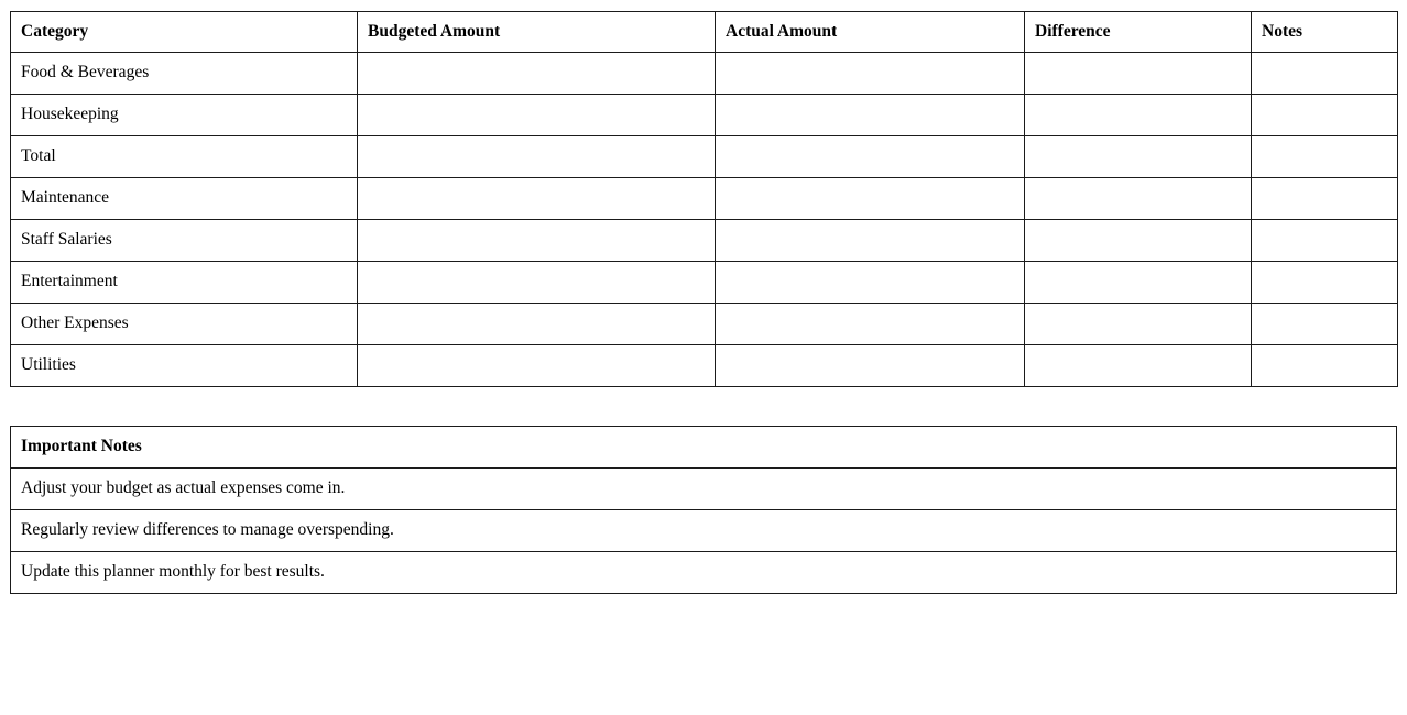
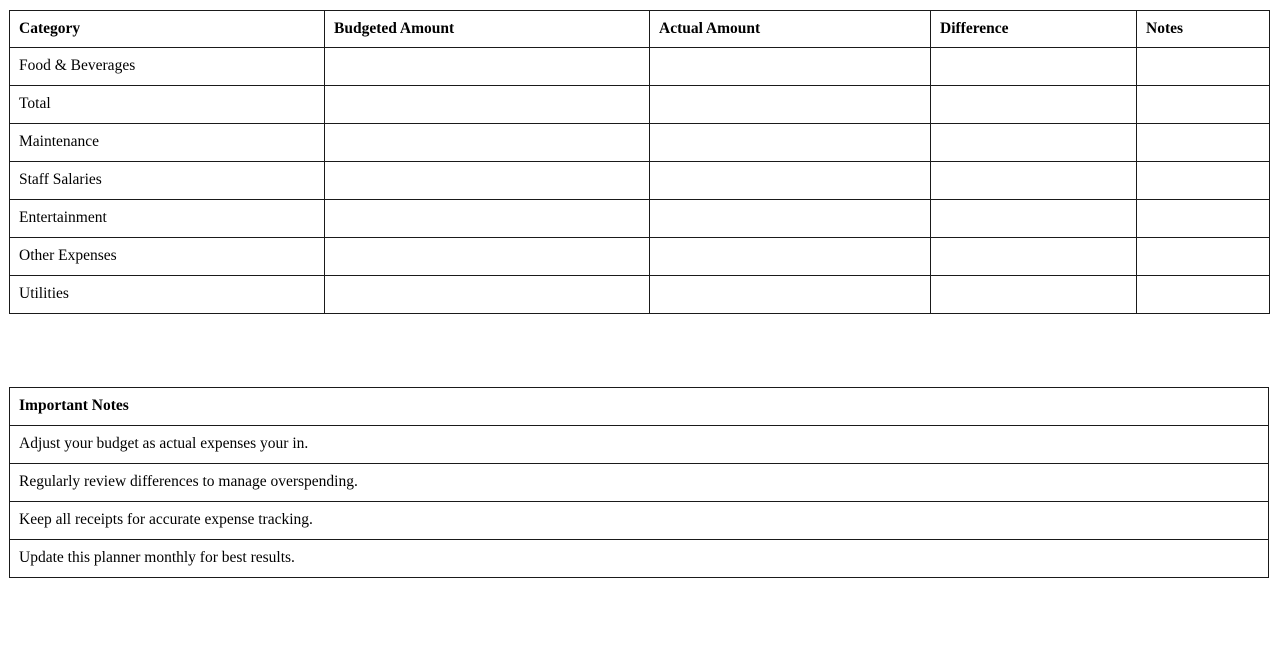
  Category	Budgeted Amount	Actual Amount	Difference	Notes
  Food & Beverages
- Housekeeping
  Total
  Maintenance
  Staff Salaries
  Entertainment
  Other Expenses
  Utilities
  Important Notes
- Adjust your budget as actual expenses come in.
+ Adjust your budget as actual expenses your in.
  Regularly review differences to manage overspending.
+ Keep all receipts for accurate expense tracking.
  Update this planner monthly for best results.
